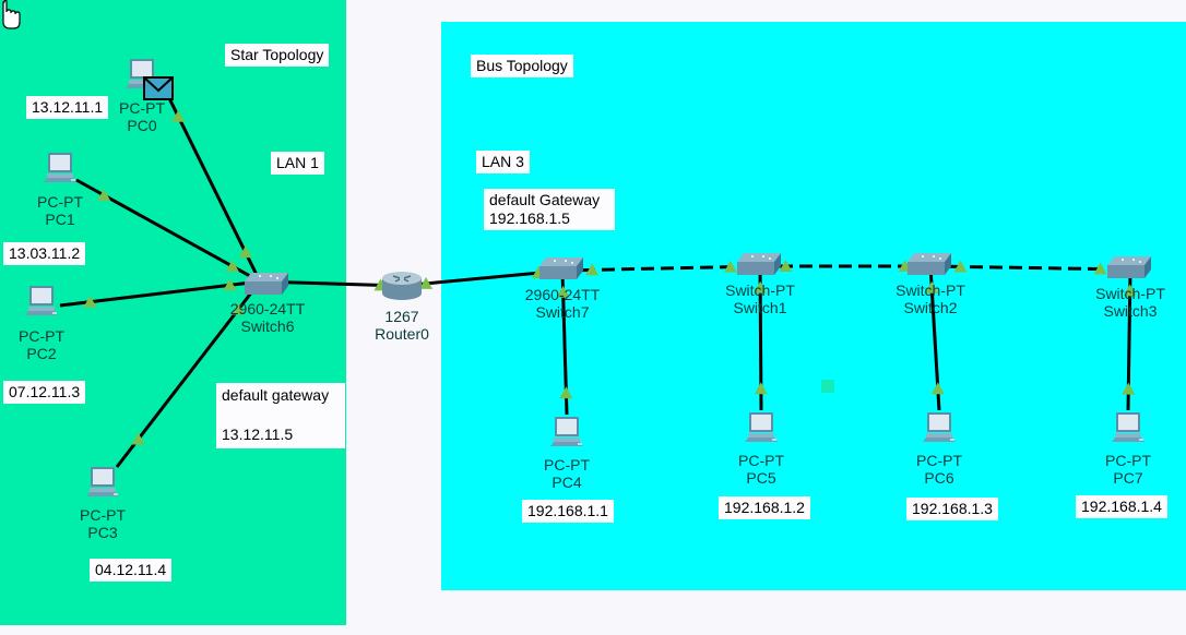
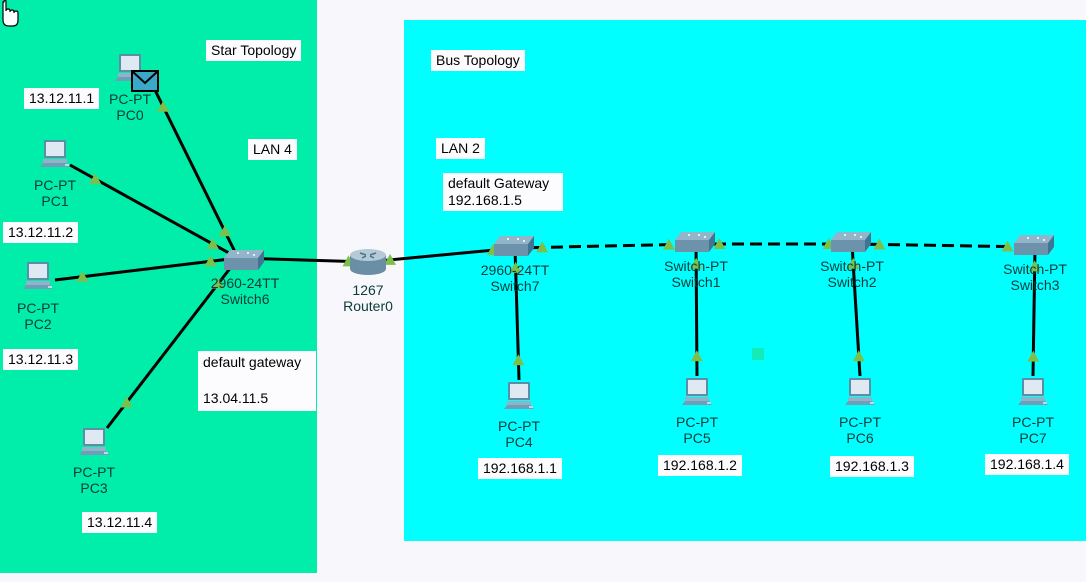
  Star Topology
- LAN 1
+ LAN 4
  13.12.11.1
- 13.03.11.2
+ 13.12.11.2
- 07.12.11.3
+ 13.12.11.3
- 04.12.11.4
+ 13.12.11.4
  default gateway
- 13.12.11.5
+ 13.04.11.5
  Bus Topology
- LAN 3
+ LAN 2
  default Gateway
  192.168.1.5
  192.168.1.1
  192.168.1.2
  192.168.1.3
  192.168.1.4
  PC-PT
  PC0
  PC-PT
  PC1
  PC-PT
  PC2
  PC-PT
  PC3
  2960-24TT
  Switch6
  1267
  Router0
  2960-24TT
  Switch7
  Switch-PT
  Switch1
  Switch-PT
  Switch2
  Switch-PT
  Switch3
  PC-PT
  PC4
  PC-PT
  PC5
  PC-PT
  PC6
  PC-PT
  PC7
